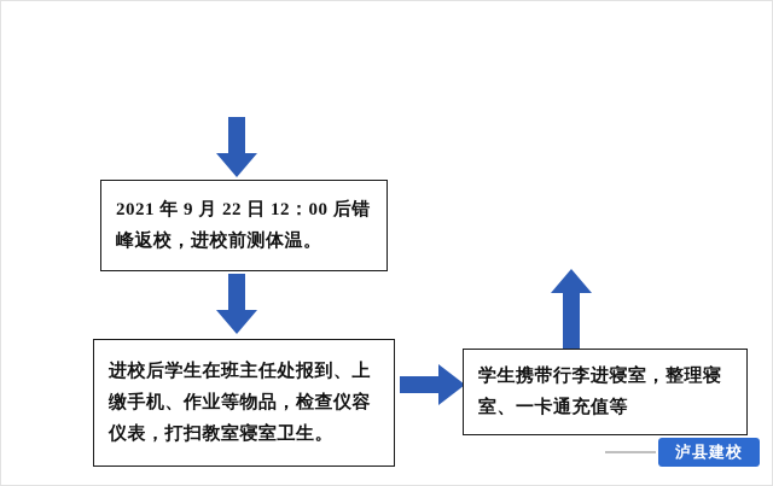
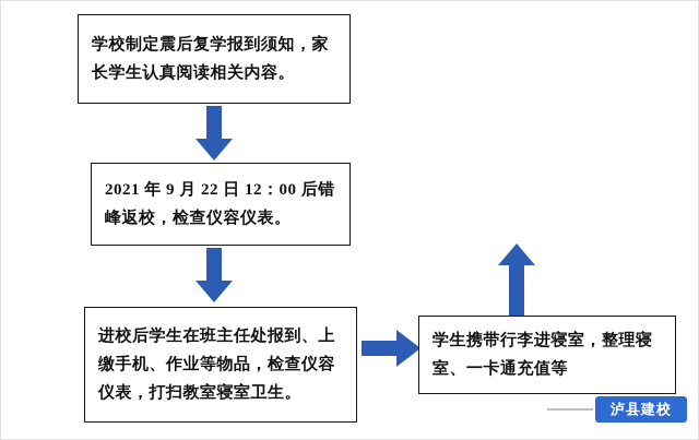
+ 学校制定震后复学报到须知，家长学生认真阅读相关内容。
- 2021 年 9 月 22 日 12：00 后错峰返校，进校前测体温。
+ 2021 年 9 月 22 日 12：00 后错峰返校，检查仪容仪表。
  进校后学生在班主任处报到、上缴手机、作业等物品，检查仪容仪表，打扫教室寝室卫生。
  学生携带行李进寝室，整理寝室、一卡通充值等
  泸县建校
